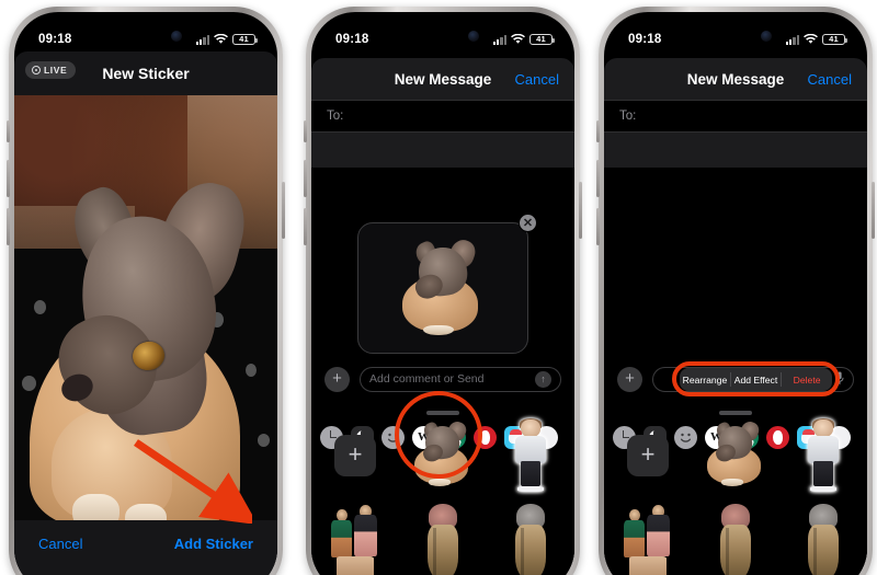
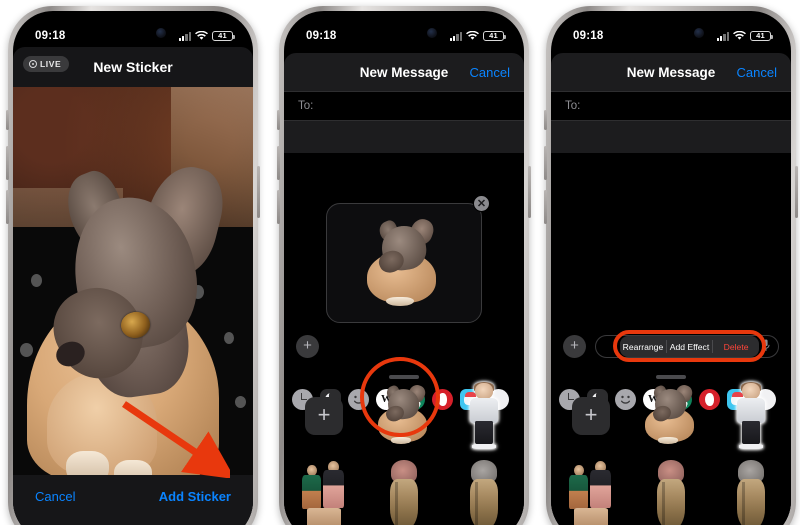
  09:18
  41
  LIVE
  New Sticker
  Cancel
  Add Sticker
  09:18
  41
  New Message
  Cancel
  To:
  ✕
  +
- Add comment or Send
- ↑
  W
  +
  09:18
  41
  New Message
  Cancel
  To:
  +
  W
  +
  Rearrange
  Add Effect
  Delete
